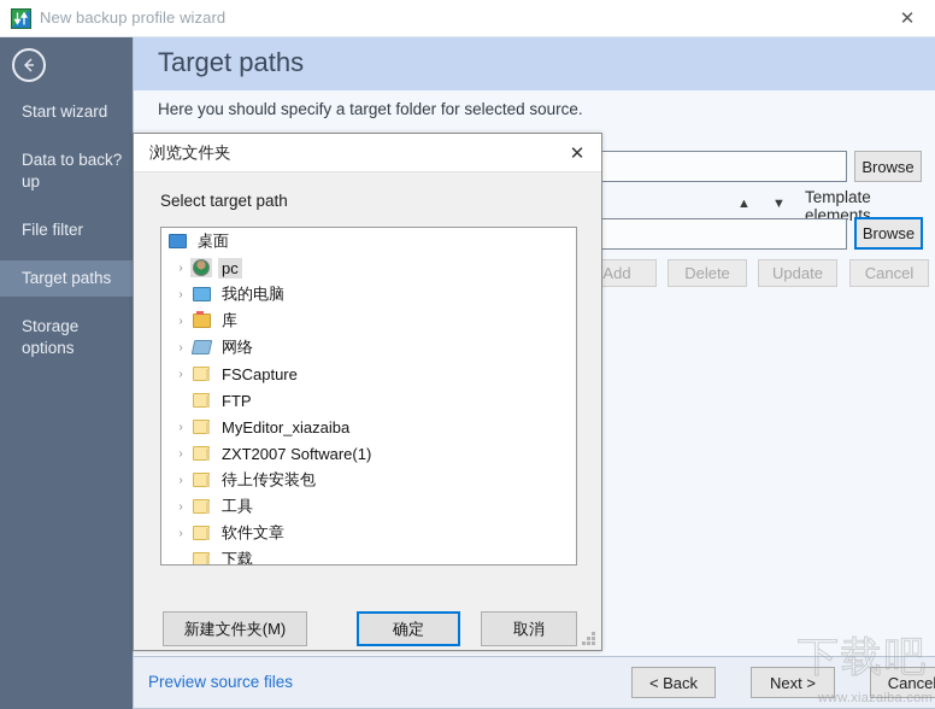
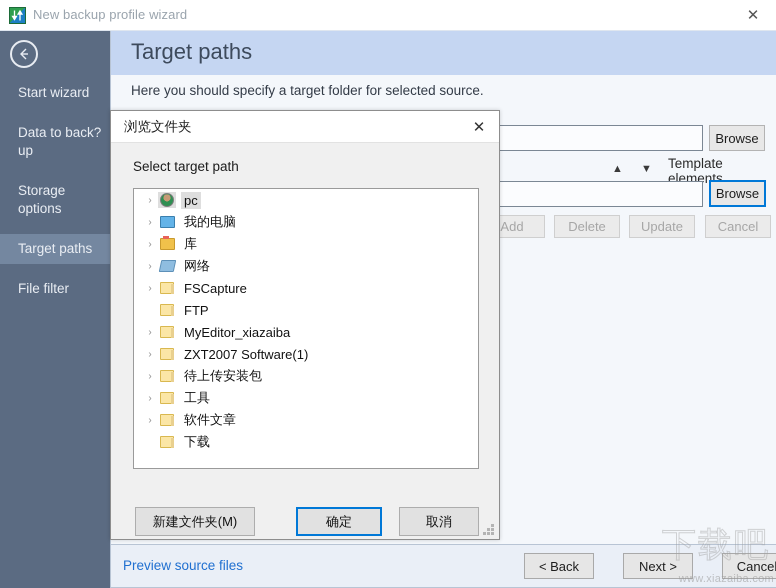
  New backup profile wizard
  ✕
  Start wizard
  Data to back?up
- File filter
+ Storage options
  Target paths
- Storage options
+ File filter
  Target paths
  Here you should specify a target folder for selected source.
  Browse
  ▲
  ▼
  Template elements
  Browse
  Add
  Delete
  Update
  Cancel
  Preview source files
  < Back
  Next >
  Cance
  下载吧
  www.xiazaiba.com
  浏览文件夹
  ✕
  Select target path
- 桌面
  ›
  pc
  ›
  我的电脑
  ›
  库
  ›
  网络
  ›
  FSCapture
  FTP
  ›
  MyEditor_xiazaiba
  ›
  ZXT2007 Software(1)
  ›
  待上传安装包
  ›
  工具
  ›
  软件文章
  下载
  新建文件夹(M)
  确定
  取消
